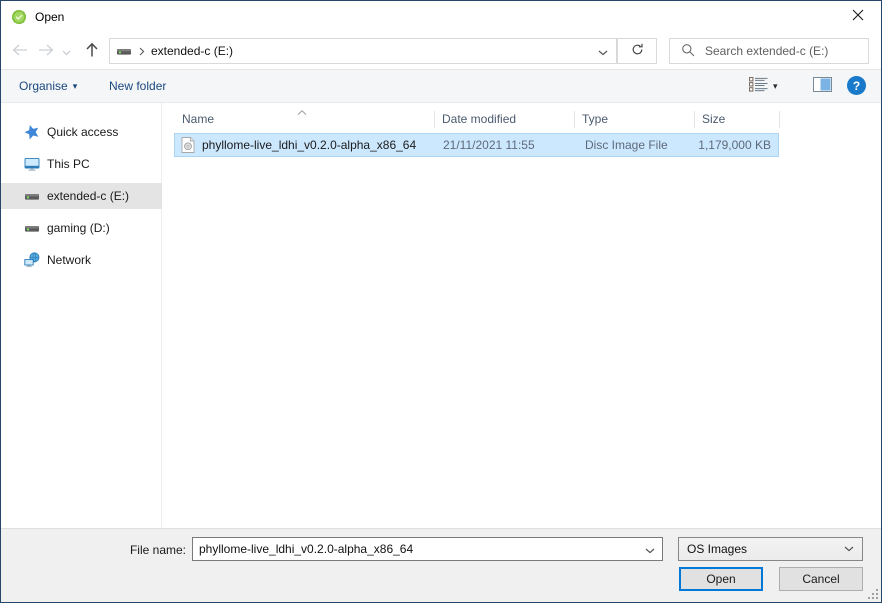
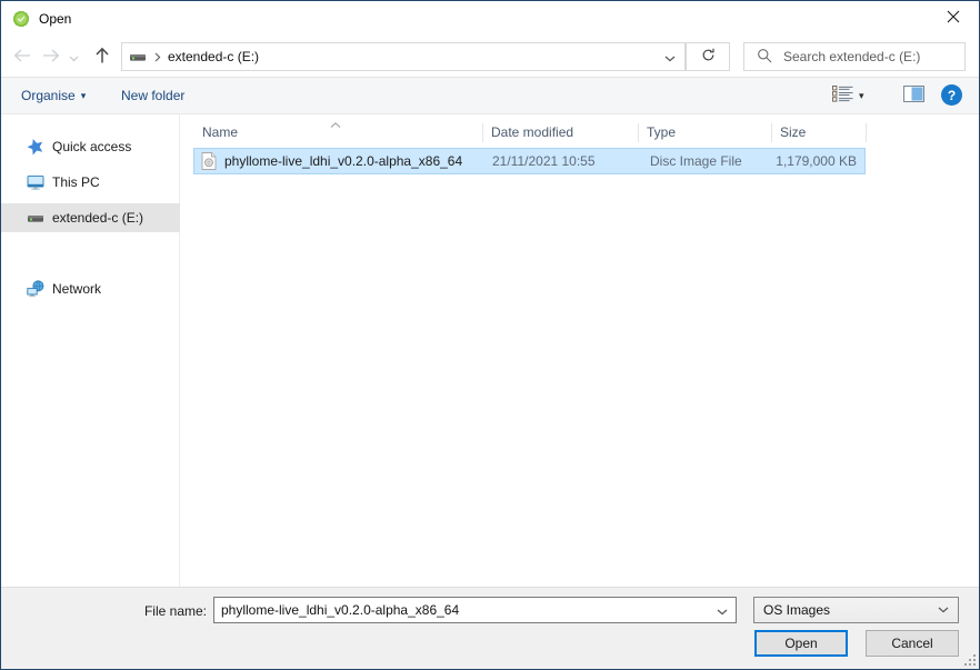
  Open
  extended-c (E:)
  Search extended-c (E:)
  Organise
  ▾
  New folder
  ▾
  ?
  Quick access
  This PC
  extended-c (E:)
- gaming (D:)
  Network
  Name
  Date modified
  Type
  Size
  phyllome-live_ldhi_v0.2.0-alpha_x86_64
- 21/11/2021 11:55
+ 21/11/2021 10:55
  Disc Image File
  1,179,000 KB
  File name:
  phyllome-live_ldhi_v0.2.0-alpha_x86_64
  OS Images
  Open
  Cancel
